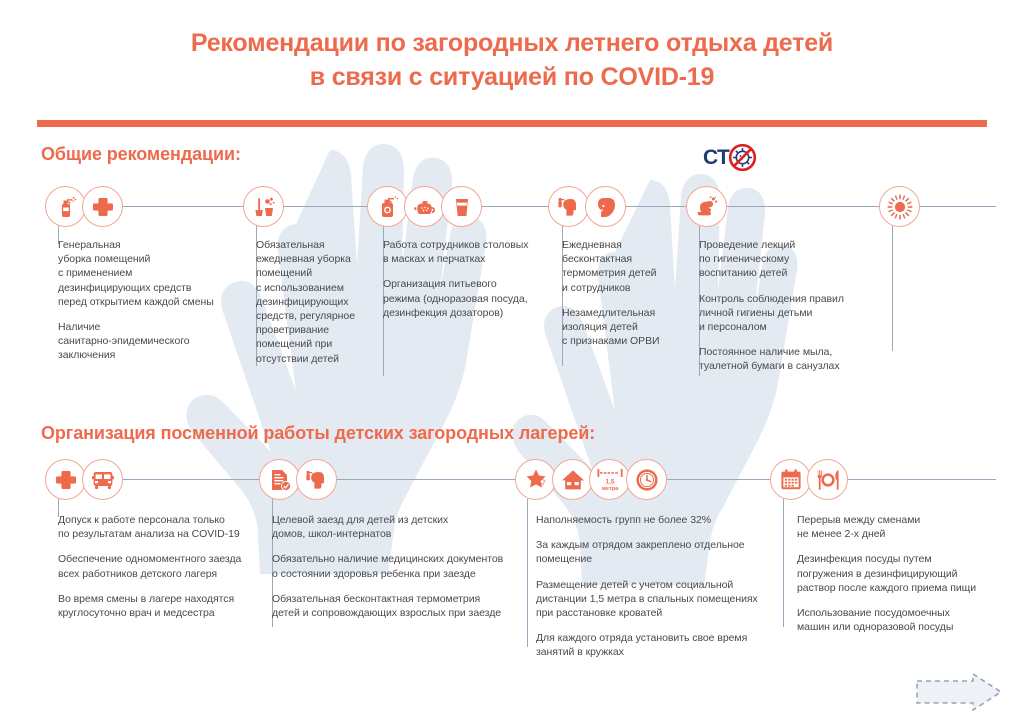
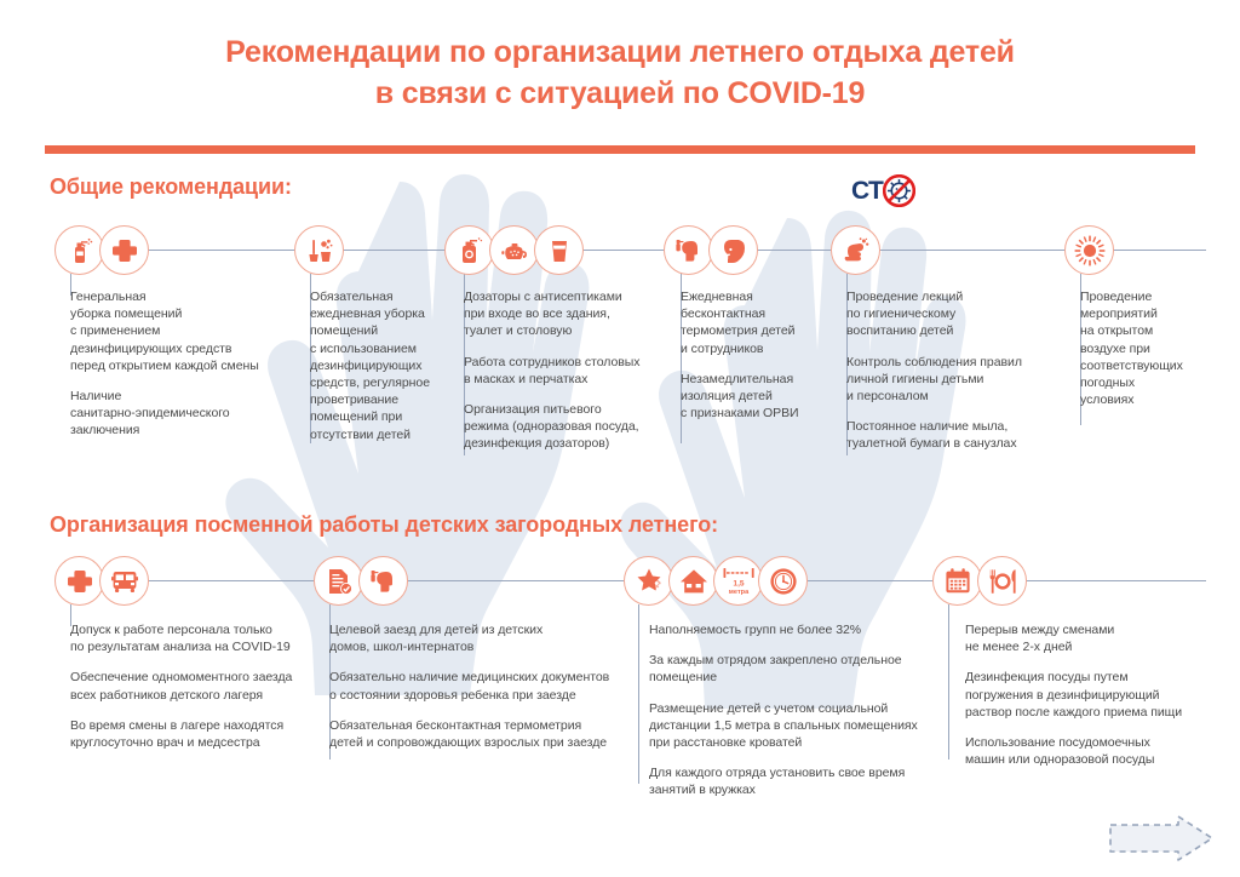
- Рекомендации по загородных летнего отдыха детей
+ Рекомендации по организации летнего отдыха детей
  в связи с ситуацией по COVID-19
  Общие рекомендации:
  СТ
  Генеральная
  уборка помещений
  с применением
  дезинфицирующих средств
  перед открытием каждой смены
  Наличие
  санитарно-эпидемического
  заключения
  Обязательная
  ежедневная уборка
  помещений
  с использованием
  дезинфицирующих
  средств, регулярное
  проветривание
  помещений при
  отсутствии детей
+ Дозаторы с антисептиками
+ при входе во все здания,
+ туалет и столовую
  Работа сотрудников столовых
  в масках и перчатках
  Организация питьевого
  режима (одноразовая посуда,
  дезинфекция дозаторов)
  Ежедневная
  бесконтактная
  термометрия детей
  и сотрудников
  Незамедлительная
  изоляция детей
  с признаками ОРВИ
  Проведение лекций
  по гигиеническому
  воспитанию детей
  Контроль соблюдения правил
  личной гигиены детьми
  и персоналом
  Постоянное наличие мыла,
  туалетной бумаги в санузлах
+ Проведение
+ мероприятий
+ на открытом
+ воздухе при
+ соответствующих
+ погодных
+ условиях
- Организация посменной работы детских загородных лагерей:
+ Организация посменной работы детских загородных летнего:
  Допуск к работе персонала только
  по результатам анализа на COVID-19
  Обеспечение одномоментного заезда
  всех работников детского лагеря
  Во время смены в лагере находятся
  круглосуточно врач и медсестра
  Целевой заезд для детей из детских
  домов, школ-интернатов
  Обязательно наличие медицинских документов
  о состоянии здоровья ребенка при заезде
  Обязательная бесконтактная термометрия
  детей и сопровождающих взрослых при заезде
  Наполняемость групп не более 32%
  За каждым отрядом закреплено отдельное
  помещение
  Размещение детей с учетом социальной
  дистанции 1,5 метра в спальных помещениях
  при расстановке кроватей
  Для каждого отряда установить свое время
  занятий в кружках
  Перерыв между сменами
  не менее 2-х дней
  Дезинфекция посуды путем
  погружения в дезинфицирующий
  раствор после каждого приема пищи
  Использование посудомоечных
  машин или одноразовой посуды
